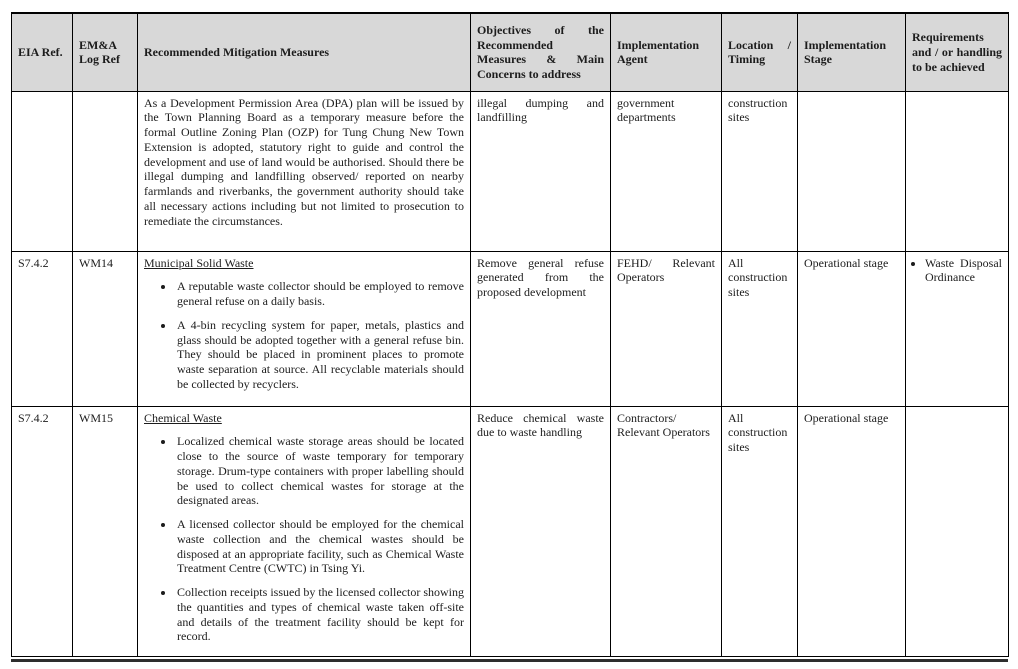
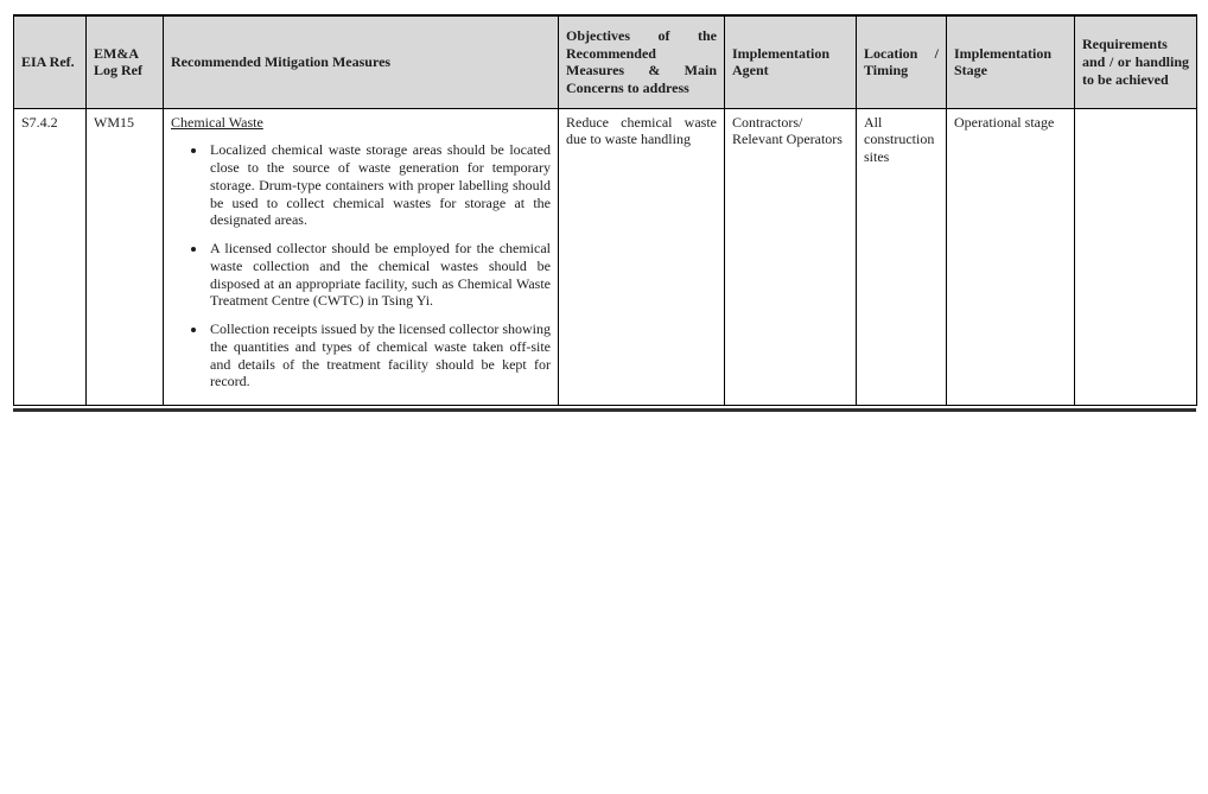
  EIA Ref.	EM&A Log Ref	Recommended Mitigation Measures	Objectives of the Recommended Measures & Main Concerns to address	Implementation Agent	Location / Timing	Implementation Stage	Requirements and / or handling to be achieved
- 		As a Development Permission Area (DPA) plan will be issued by the Town Planning Board as a temporary measure before the formal Outline Zoning Plan (OZP) for Tung Chung New Town Extension is adopted, statutory right to guide and control the development and use of land would be authorised. Should there be illegal dumping and landfilling observed/ reported on nearby farmlands and riverbanks, the government authority should take all necessary actions including but not limited to prosecution to remediate the circumstances.	illegal dumping and landfilling	government departments	construction sites
- S7.4.2	WM14	Municipal Solid Waste A reputable waste collector should be employed to remove general refuse on a daily basis. A 4-bin recycling system for paper, metals, plastics and glass should be adopted together with a general refuse bin. They should be placed in prominent places to promote waste separation at source. All recyclable materials should be collected by recyclers.	Remove general refuse generated from the proposed development	FEHD/ Relevant Operators	All construction sites	Operational stage	Waste Disposal Ordinance
- S7.4.2	WM15	Chemical Waste Localized chemical waste storage areas should be located close to the source of waste temporary for temporary storage. Drum-type containers with proper labelling should be used to collect chemical wastes for storage at the designated areas. A licensed collector should be employed for the chemical waste collection and the chemical wastes should be disposed at an appropriate facility, such as Chemical Waste Treatment Centre (CWTC) in Tsing Yi. Collection receipts issued by the licensed collector showing the quantities and types of chemical waste taken off-site and details of the treatment facility should be kept for record.	Reduce chemical waste due to waste handling	Contractors/ Relevant Operators	All construction sites	Operational stage
+ S7.4.2	WM15	Chemical Waste Localized chemical waste storage areas should be located close to the source of waste generation for temporary storage. Drum-type containers with proper labelling should be used to collect chemical wastes for storage at the designated areas. A licensed collector should be employed for the chemical waste collection and the chemical wastes should be disposed at an appropriate facility, such as Chemical Waste Treatment Centre (CWTC) in Tsing Yi. Collection receipts issued by the licensed collector showing the quantities and types of chemical waste taken off-site and details of the treatment facility should be kept for record.	Reduce chemical waste due to waste handling	Contractors/ Relevant Operators	All construction sites	Operational stage
